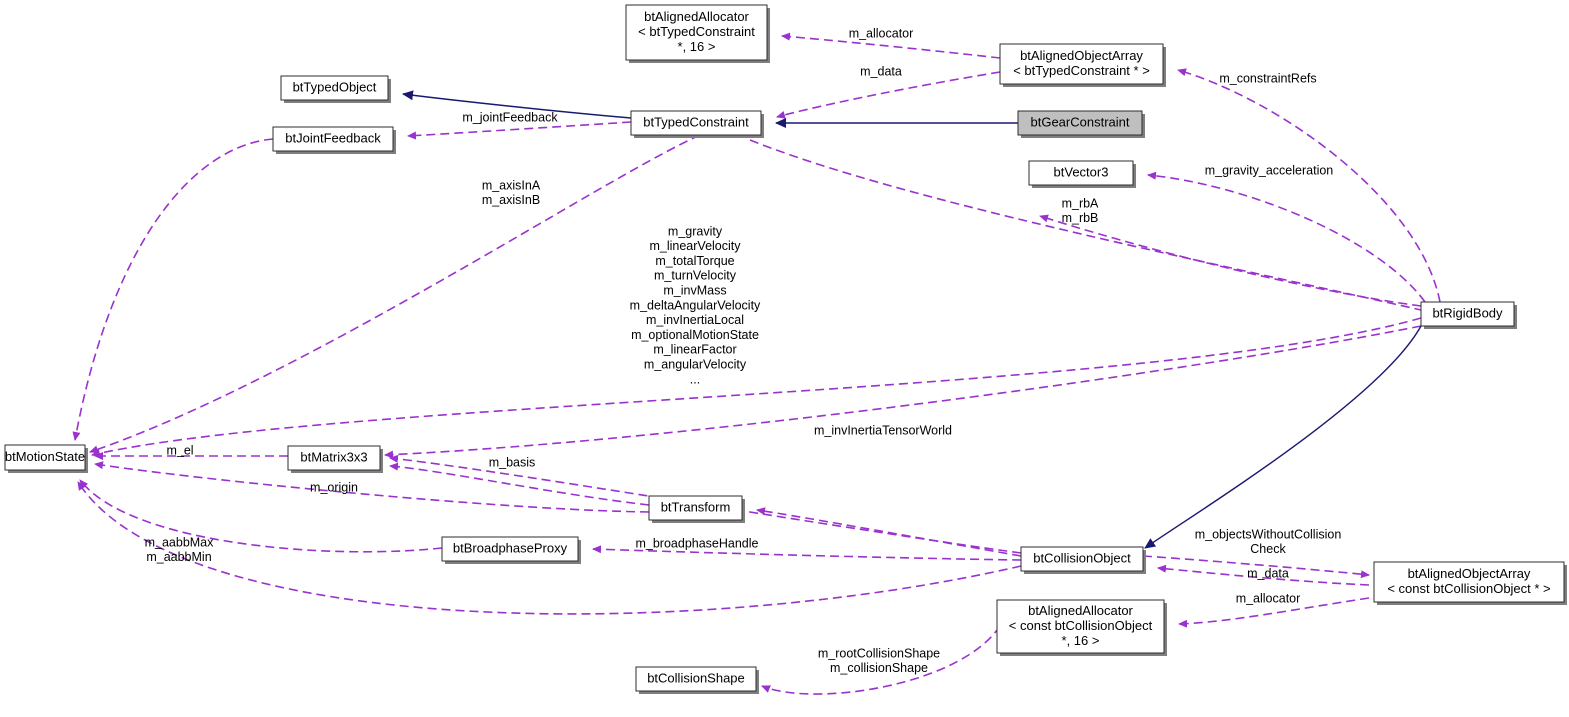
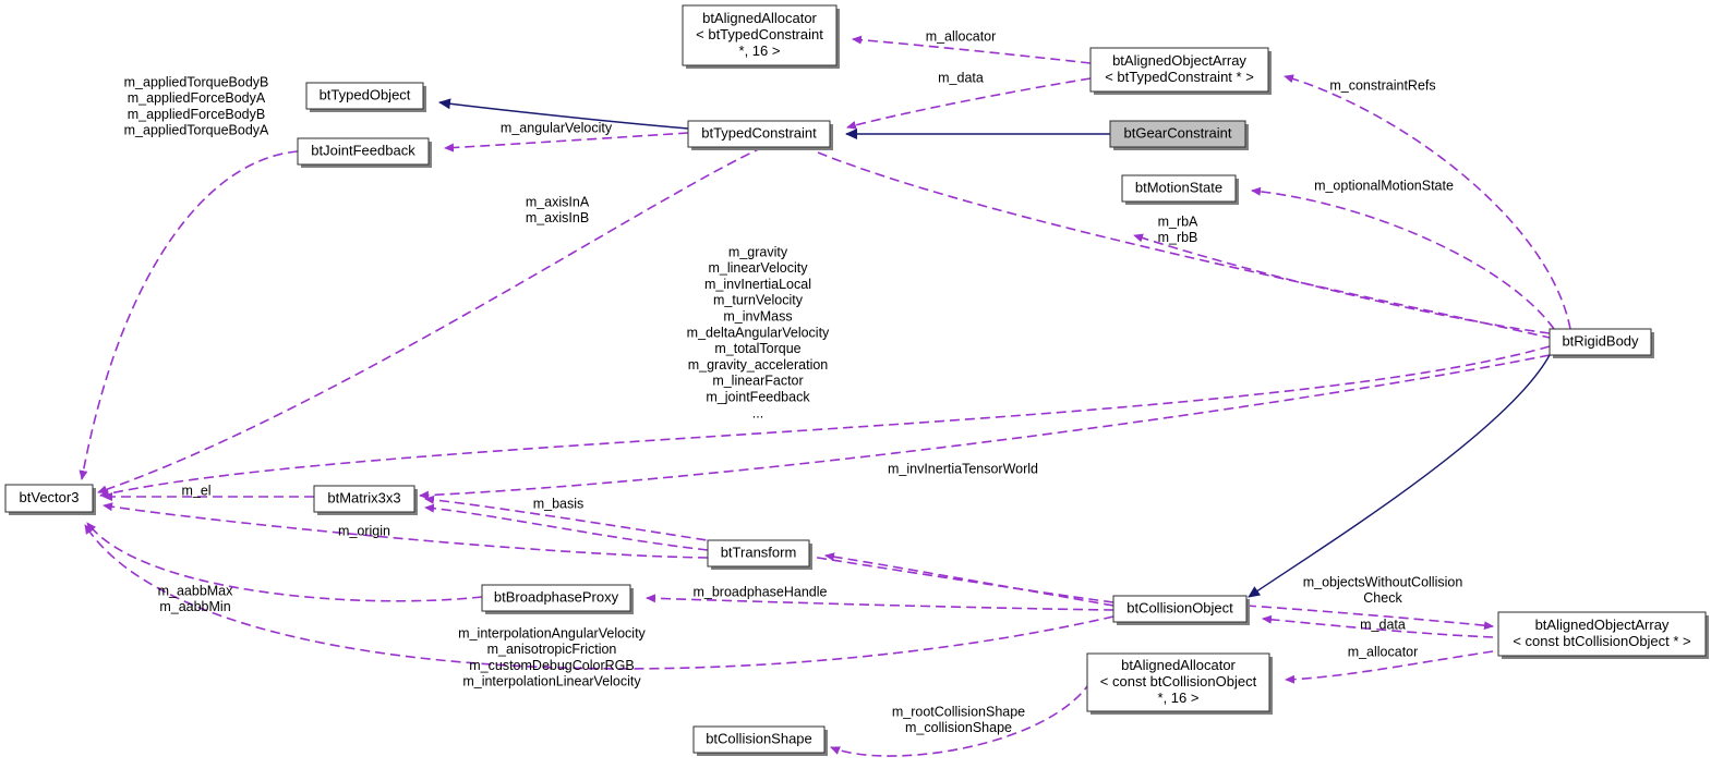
  btAlignedAllocator
  < btTypedConstraint
  *, 16 >
  btAlignedObjectArray
  < btTypedConstraint * >
  btTypedObject
  btTypedConstraint
  btGearConstraint
  btJointFeedback
- btVector3
+ btMotionState
  btRigidBody
- btMotionState
+ btVector3
  btMatrix3x3
  btTransform
  btBroadphaseProxy
  btCollisionObject
  btAlignedObjectArray
  < const btCollisionObject * >
  btAlignedAllocator
  < const btCollisionObject
  *, 16 >
  btCollisionShape
  m_allocator
  m_data
+ m_appliedTorqueBodyB
+ m_appliedForceBodyA
+ m_appliedForceBodyB
+ m_appliedTorqueBodyA
  m_constraintRefs
- m_jointFeedback
+ m_angularVelocity
- m_gravity_acceleration
+ m_optionalMotionState
  m_axisInA
  m_axisInB
  m_rbA
  m_rbB
  m_gravity
  m_linearVelocity
- m_totalTorque
+ m_invInertiaLocal
  m_turnVelocity
  m_invMass
  m_deltaAngularVelocity
- m_invInertiaLocal
+ m_totalTorque
- m_optionalMotionState
+ m_gravity_acceleration
  m_linearFactor
- m_angularVelocity
+ m_jointFeedback
  ...
  m_invInertiaTensorWorld
  m_el
  m_basis
  m_origin
  m_aabbMax
  m_aabbMin
  m_broadphaseHandle
  m_objectsWithoutCollision
  Check
  m_data
+ m_interpolationAngularVelocity
+ m_anisotropicFriction
+ m_customDebugColorRGB
+ m_interpolationLinearVelocity
  m_allocator
  m_rootCollisionShape
  m_collisionShape
